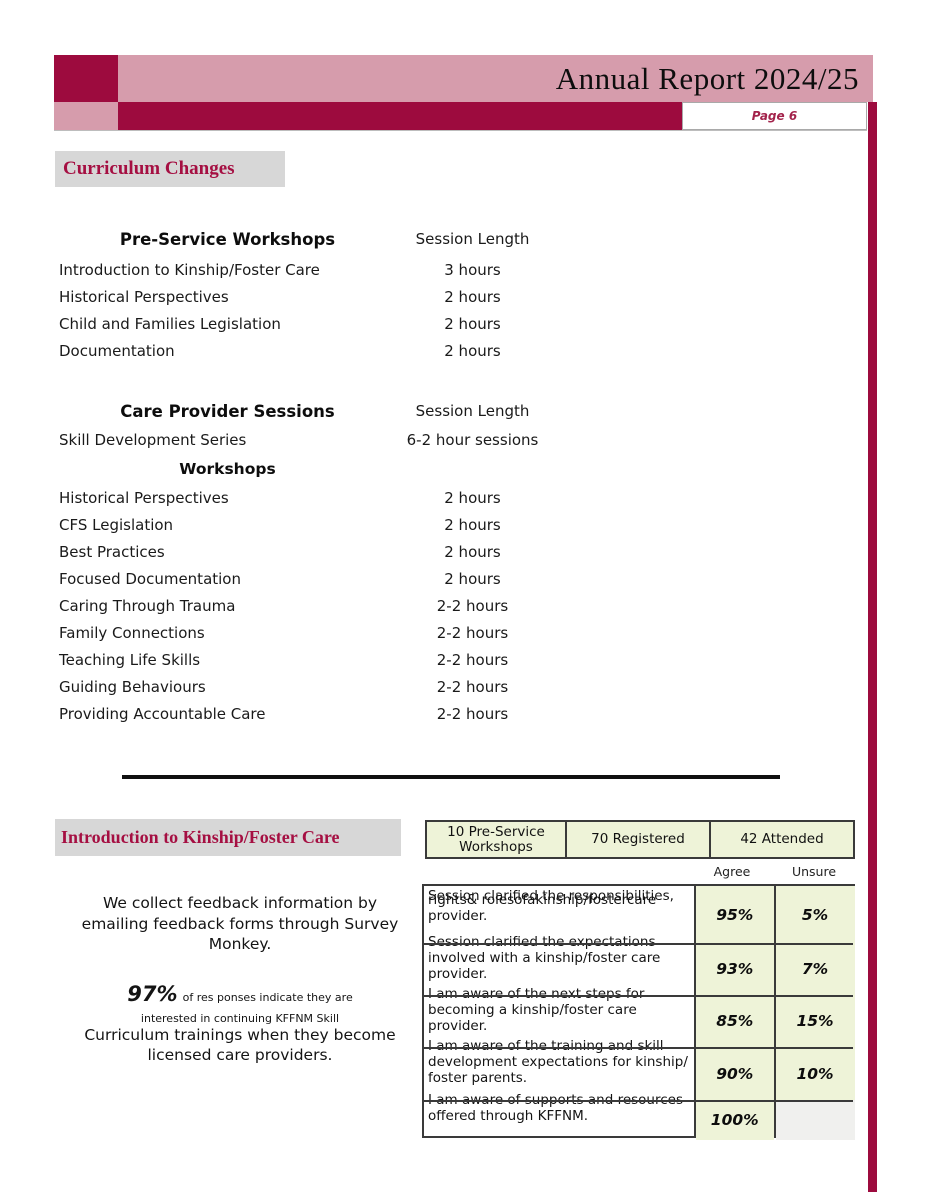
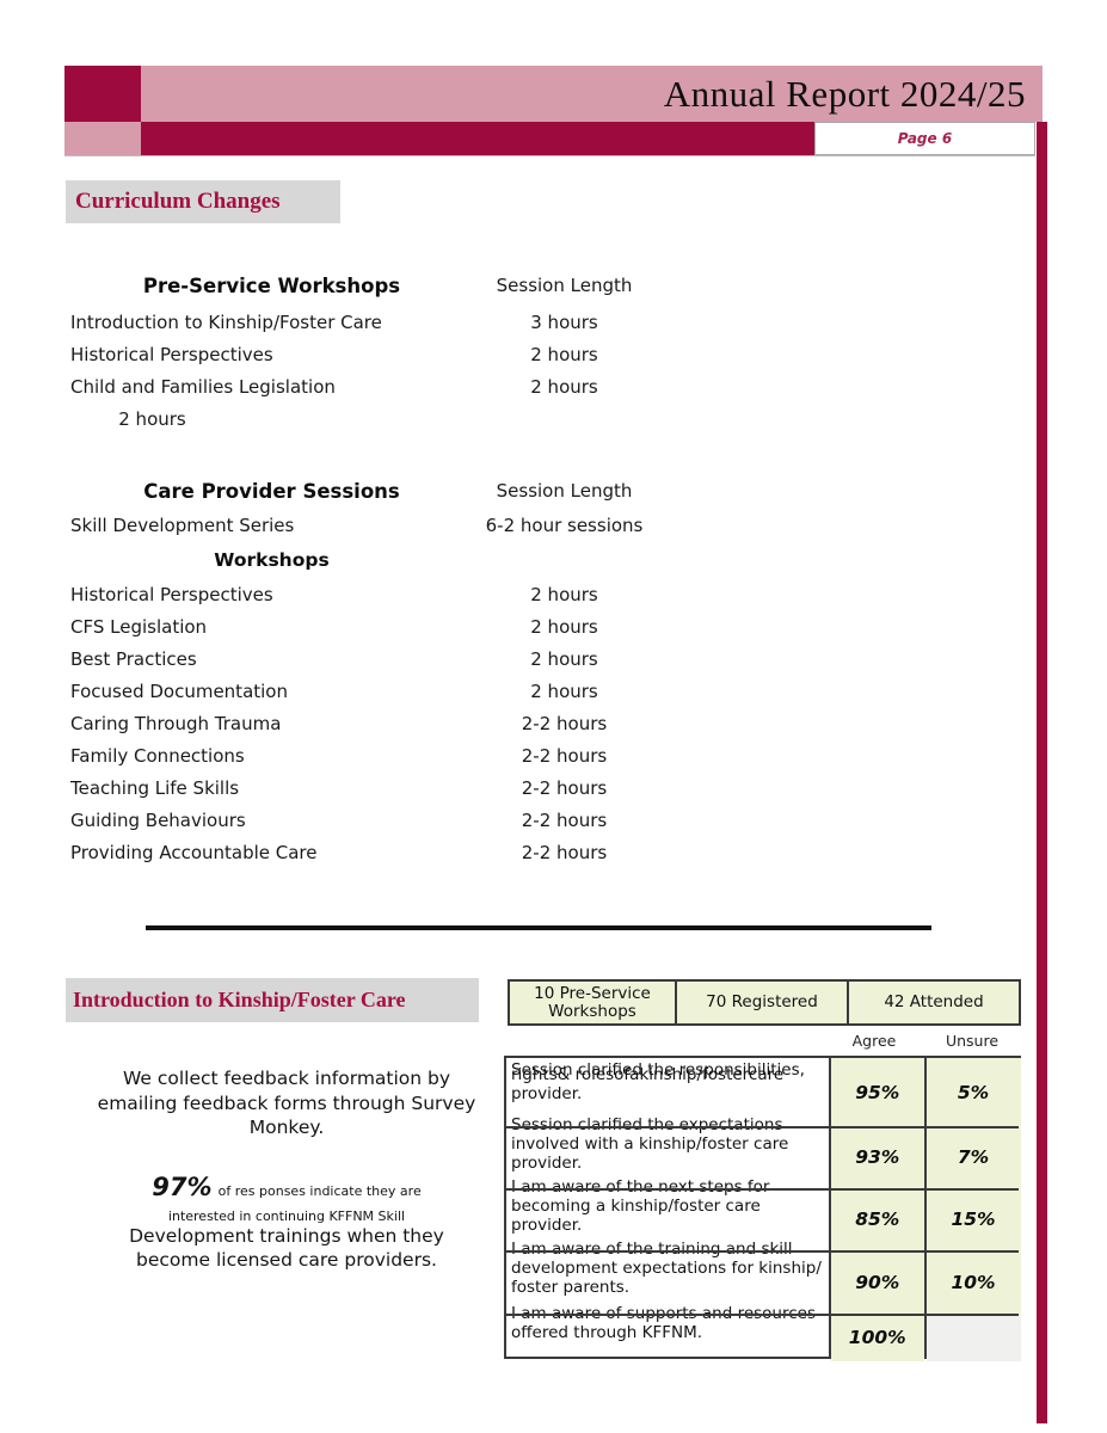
  Annual Report 2024/25
  Page 6
  Curriculum Changes
  Pre-Service Workshops
  Session Length
  Introduction to Kinship/Foster Care
  3 hours
  Historical Perspectives
  2 hours
  Child and Families Legislation
  2 hours
- Documentation
  2 hours
  Care Provider Sessions
  Session Length
  Skill Development Series
  6-2 hour sessions
  Workshops
  Historical Perspectives
  2 hours
  CFS Legislation
  2 hours
  Best Practices
  2 hours
  Focused Documentation
  2 hours
  Caring Through Trauma
  2-2 hours
  Family Connections
  2-2 hours
  Teaching Life Skills
  2-2 hours
  Guiding Behaviours
  2-2 hours
  Providing Accountable Care
  2-2 hours
  Introduction to Kinship/Foster Care
  10 Pre-Service
  Workshops
  70 Registered
  42 Attended
  Agree
  Unsure
  95%
  5%
  Session clarified the responsibilities,
  rights& rolesofakinship/fostercare
  provider.
  93%
  7%
  Session clarified the expectations
  involved with a kinship/foster care
  provider.
  85%
  15%
  I am aware of the next steps for
  becoming a kinship/foster care
  provider.
  90%
  10%
  I am aware of the training and skill
  development expectations for kinship/
  foster parents.
  100%
  offered through KFFNM.
  We collect feedback information by emailing feedback forms through Survey Monkey.
  97% of res ponses indicate they are
  interested in continuing KFFNM Skill
- Curriculum trainings when they become licensed care providers.
+ Development trainings when they become licensed care providers.
